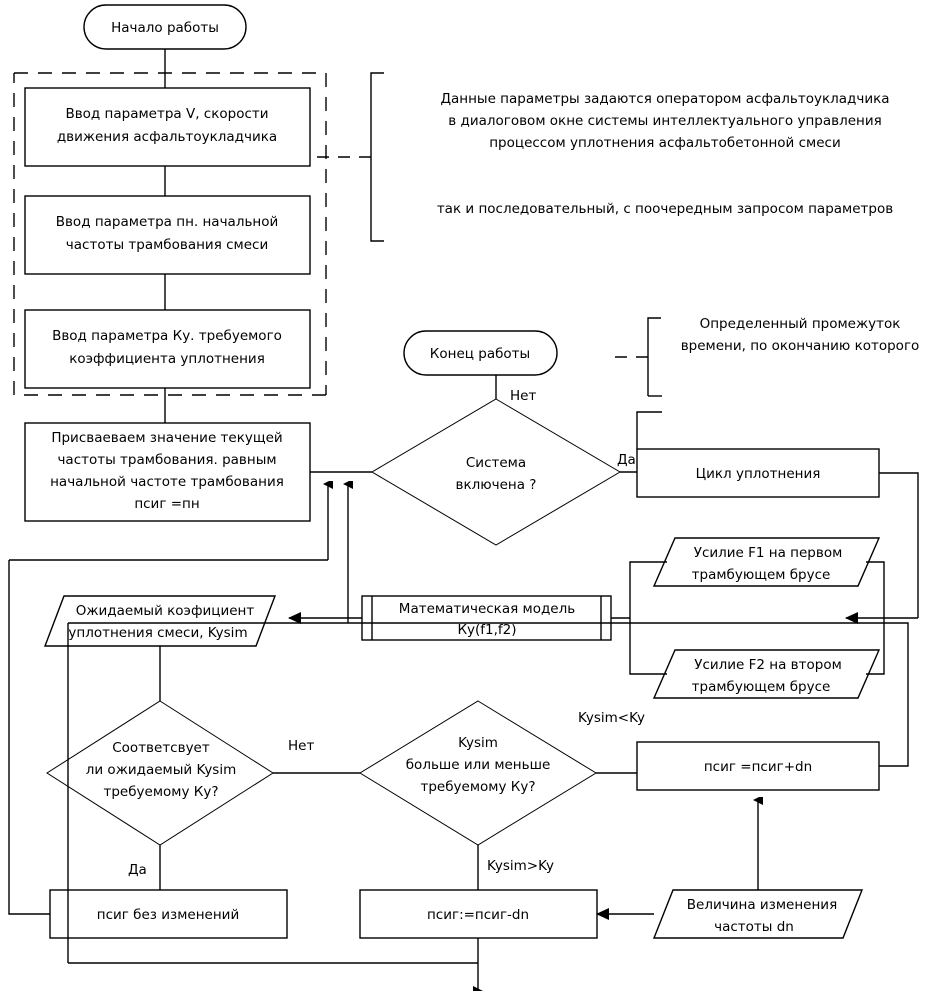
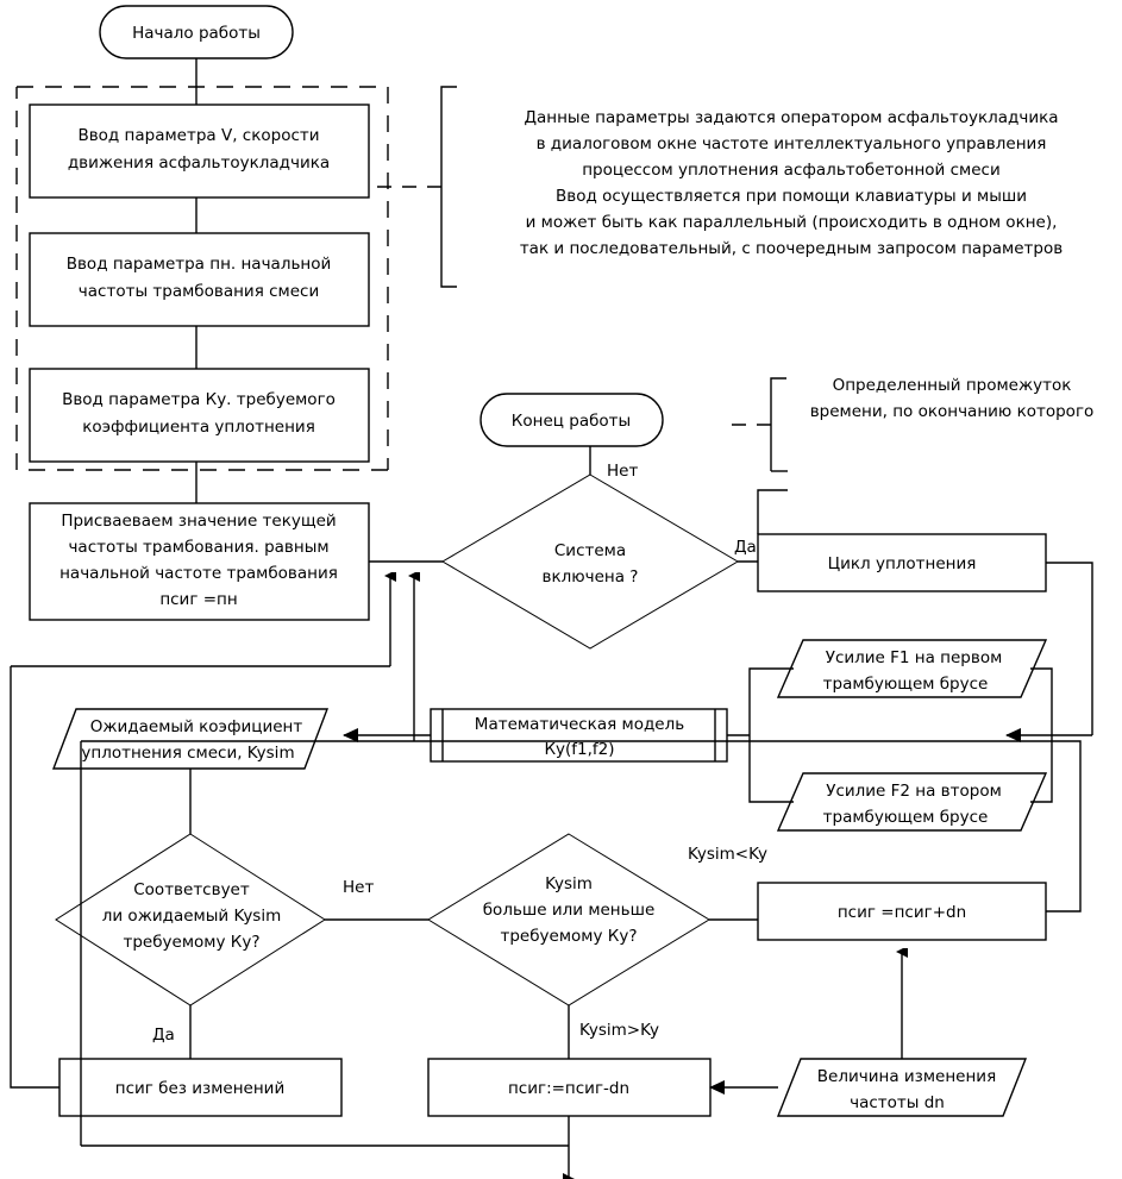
  Начало работы
  Конец работы
  Ввод параметра V, скорости
  движения асфальтоукладчика
  Ввод параметра пн. начальной
  частоты трамбования смеси
  Ввод параметра Ку. требуемого
  коэффициента уплотнения
  Данные параметры задаются оператором асфальтоукладчика
- в диалоговом окне системы интеллектуального управления
+ в диалоговом окне частоте интеллектуального управления
  процессом уплотнения асфальтобетонной смеси
+ Ввод осуществляется при помощи клавиатуры и мыши
+ и может быть как параллельный (происходить в одном окне),
  так и последовательный, с поочередным запросом параметров
  Присваеваем значение текущей
  частоты трамбования. равным
  начальной частоте трамбования
  псиг =пн
  Система
  включена ?
  Нет
  Да
  Цикл уплотнения
  Определенный промежуток
  времени, по окончанию которого
  Усилие F1 на первом
  трамбующем брусе
  Усилие F2 на втором
  трамбующем брусе
  Математическая модель
  Ку(f1,f2)
  Ожидаемый коэфициент
  уплотнения смеси, Kysim
  Соответсвует
  ли ожидаемый Kysim
  требуемому Ку?
  Нет
  Да
  Kysim
  больше или меньше
  требуемому Ку?
  Kysim<Ky
  Kysim>Ky
  псиг =псиг+dn
  псиг:=псиг-dn
  псиг без изменений
  Величина изменения
  частоты dn
